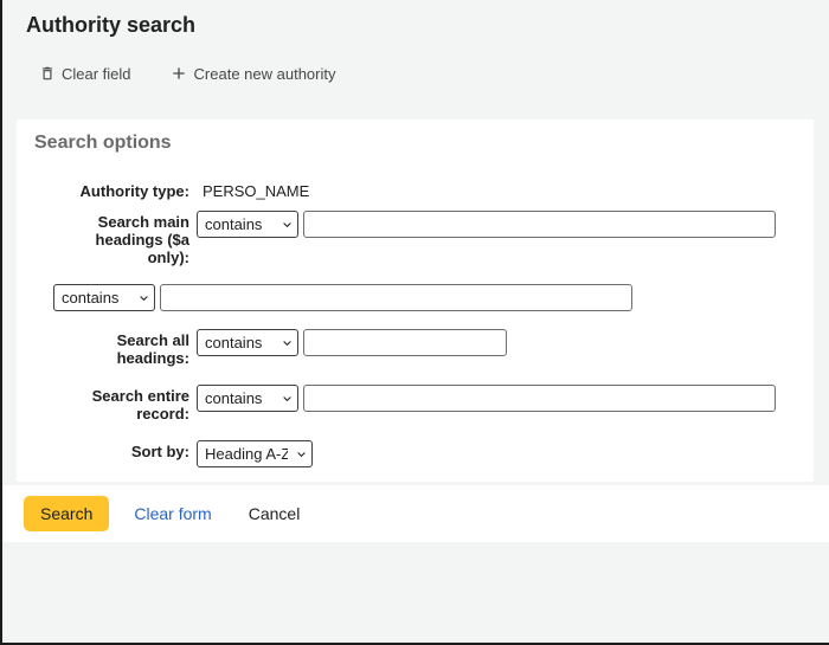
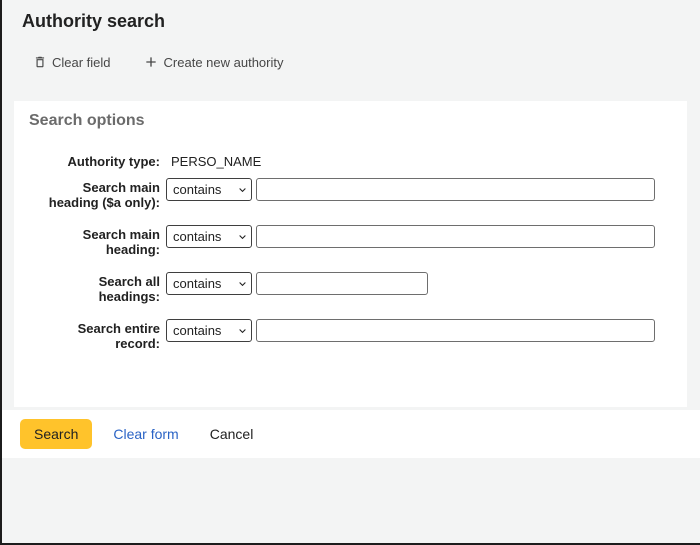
  Authority search
  Clear field
  Create new authority
  Search options
  Authority type:
  PERSO_NAME
- Search main headings ($a only):
+ Search main heading ($a only):
  contains
+ Search main heading:
  contains
  Search all headings:
  contains
  Search entire record:
  contains
- Sort by:
- Heading A-Z
  Search
  Clear form
  Cancel
